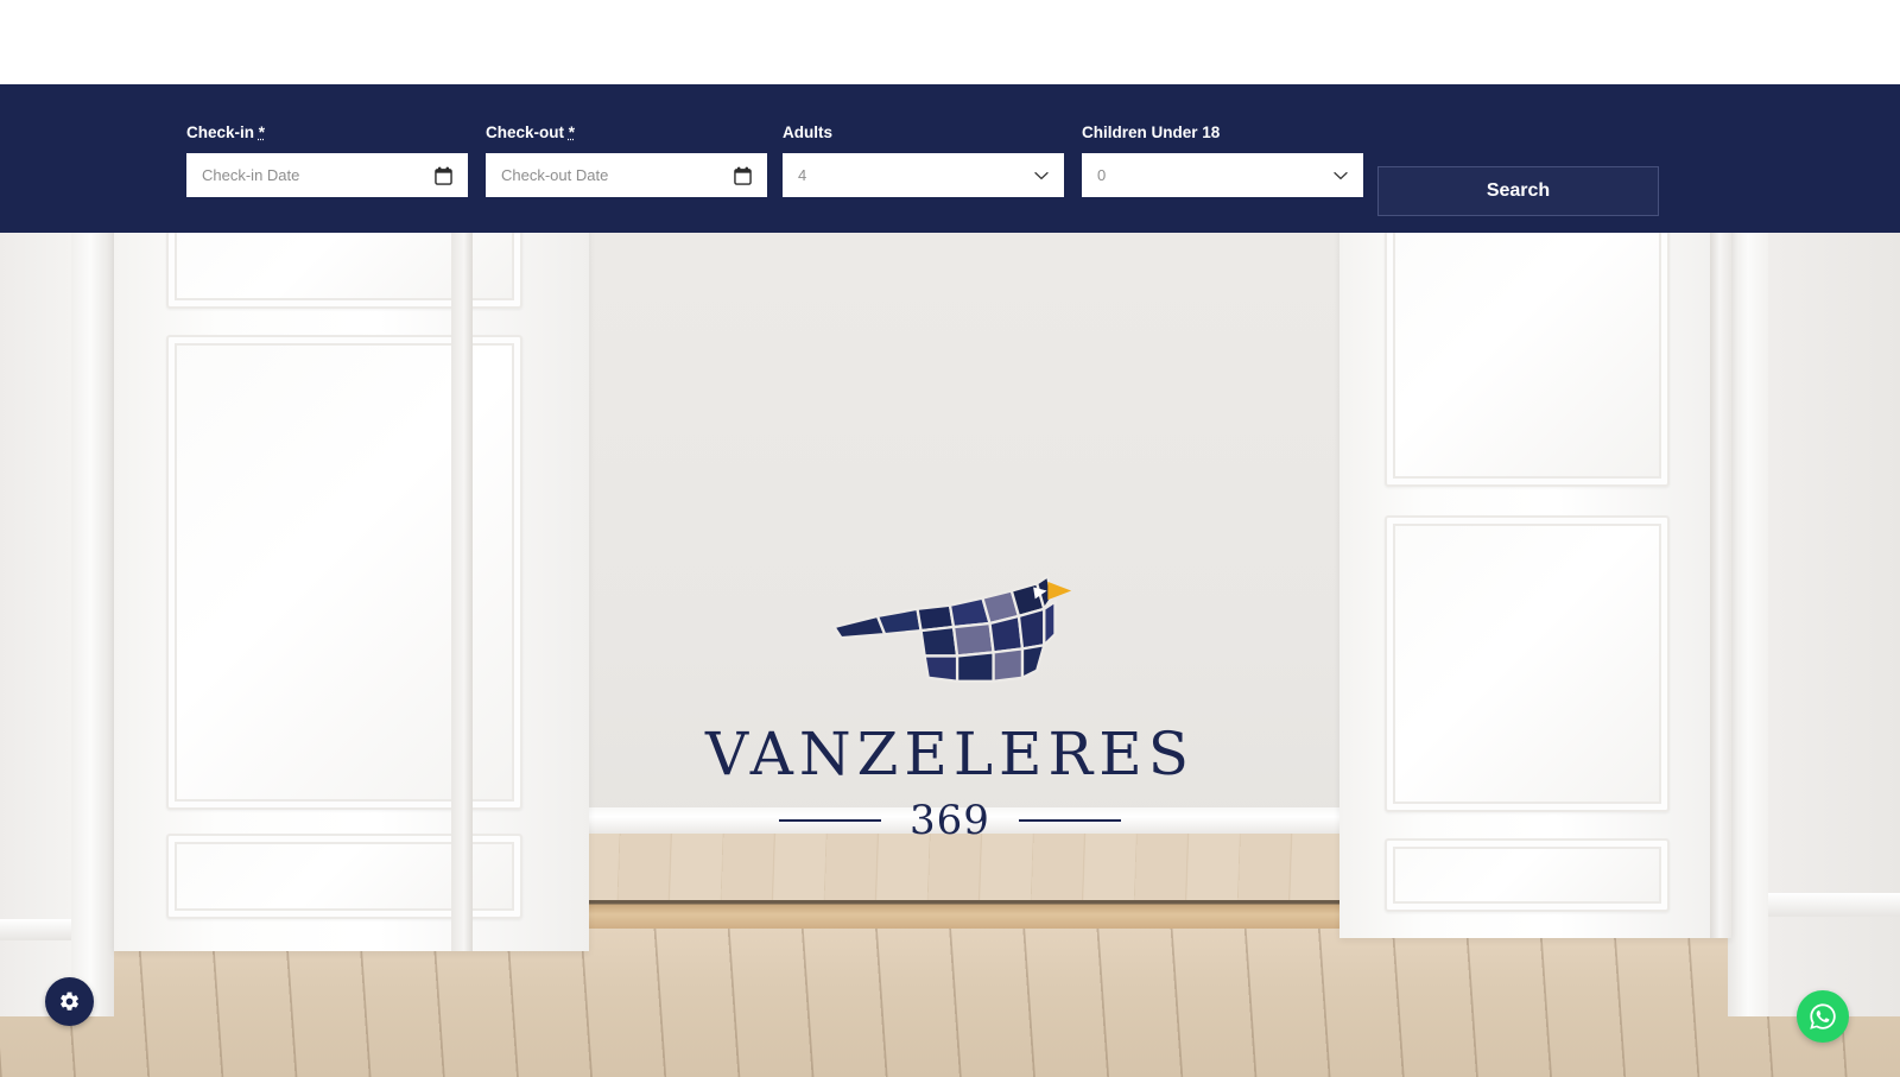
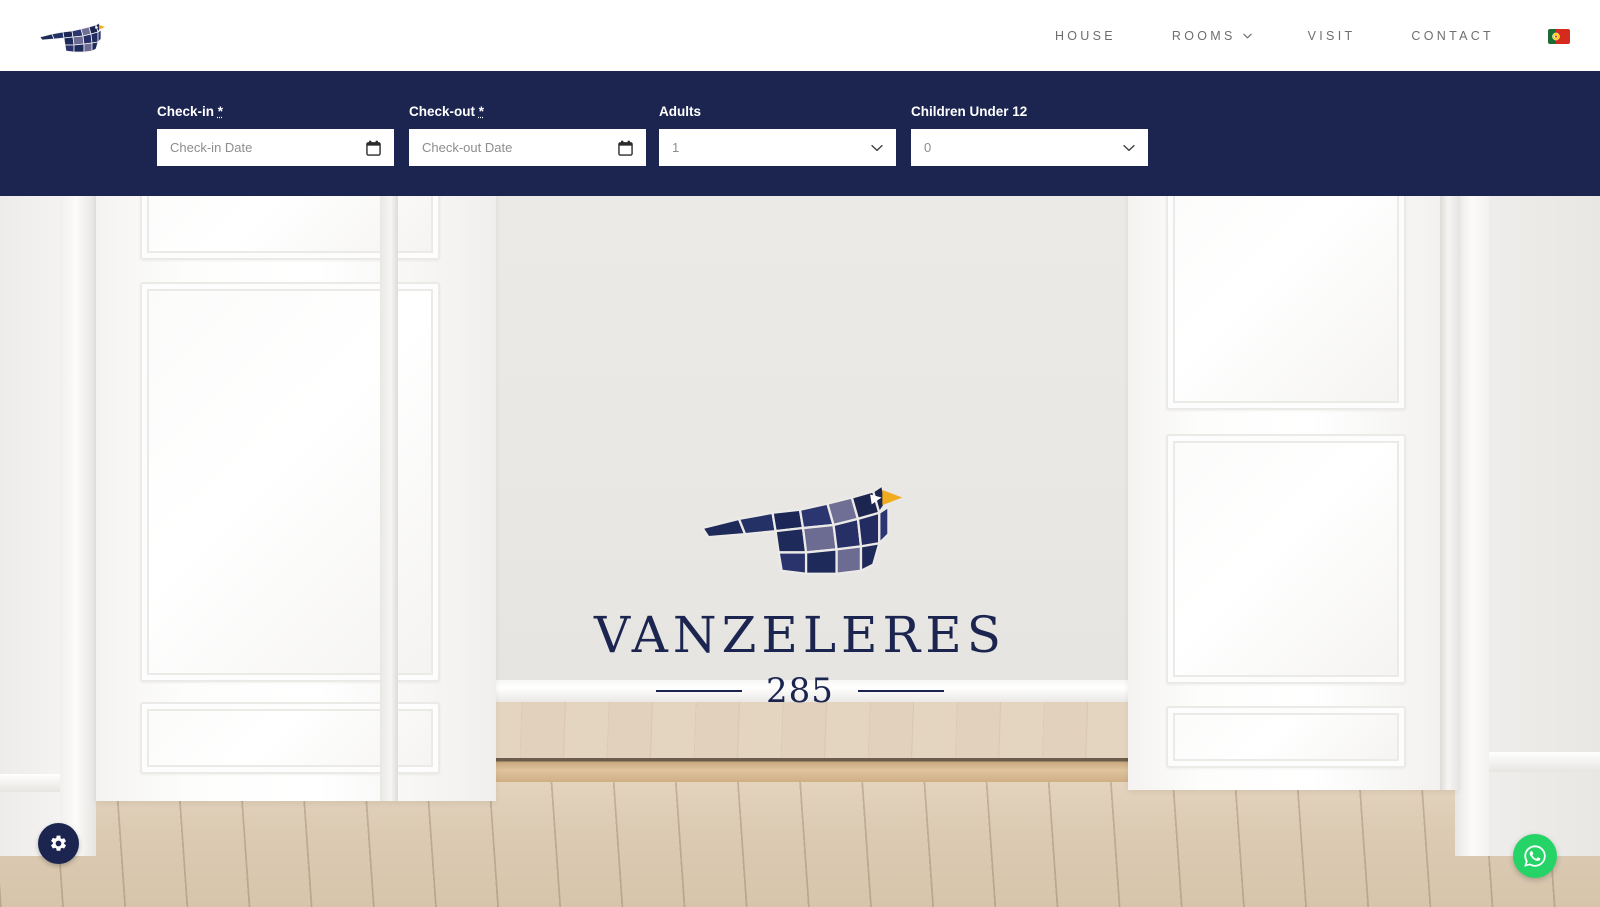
+ HOUSE
+ ROOMS
+ VISIT
+ CONTACT
  Check-in *
  Check-in Date
  Check-out *
  Check-out Date
  Adults
- 4
+ 1
- Children Under 18
+ Children Under 12
  0
- Search
  VANZELERES
- 369
+ 285
